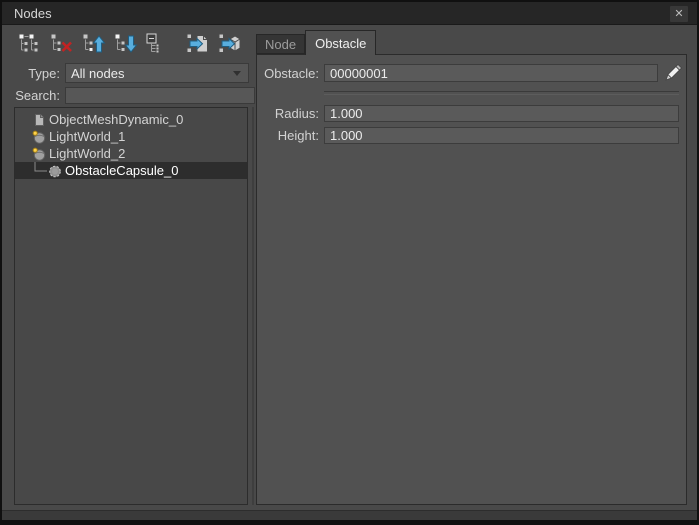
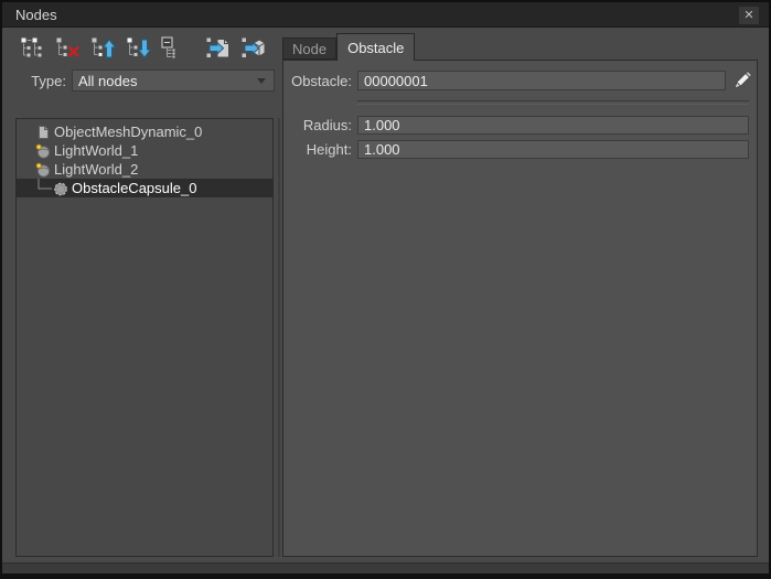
  Nodes
  ✕
  Type:
  All nodes
- Search:
  ObjectMeshDynamic_0
  LightWorld_1
  LightWorld_2
  ObstacleCapsule_0
  Node
  Obstacle
  Obstacle:
  00000001
  Radius:
  1.000
  Height:
  1.000
